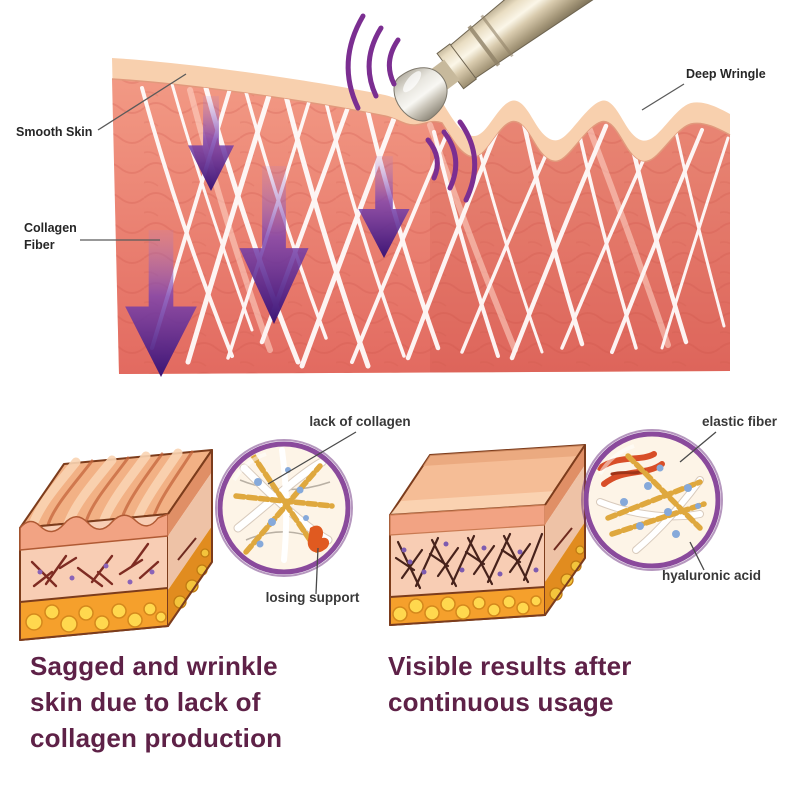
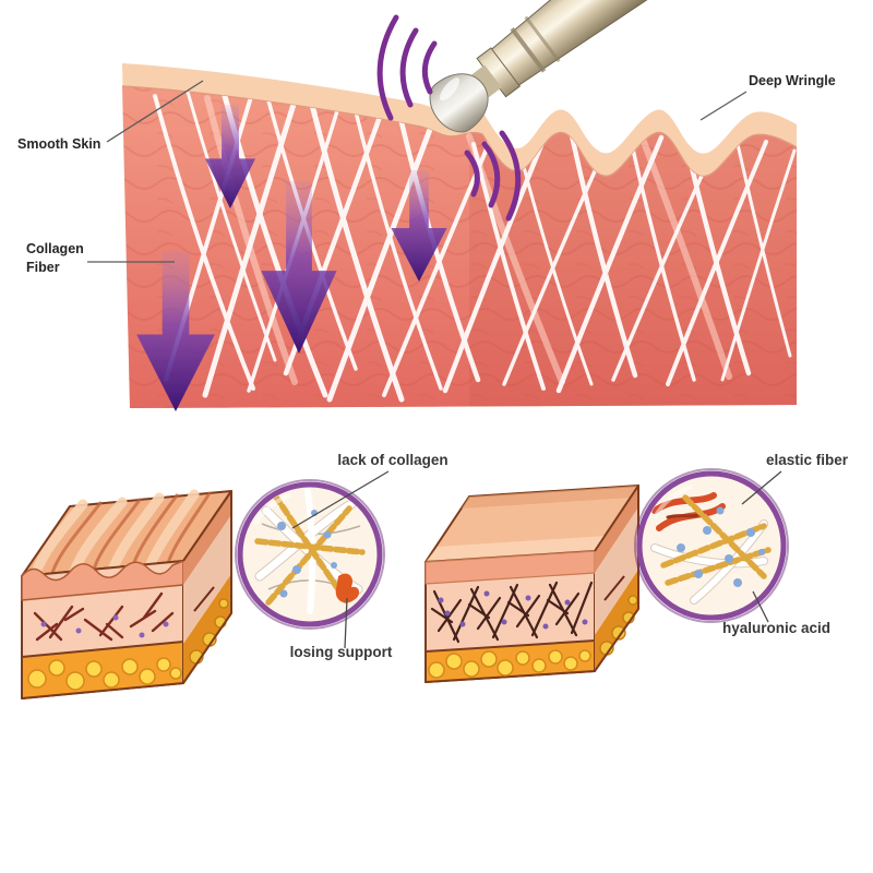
  Smooth Skin
  Collagen Fiber
  Deep Wringle
  lack of collagen
  losing support
  elastic fiber
  hyaluronic acid
- Sagged and wrinkle
- skin due to lack of
- collagen production
- Visible results after
- continuous usage
